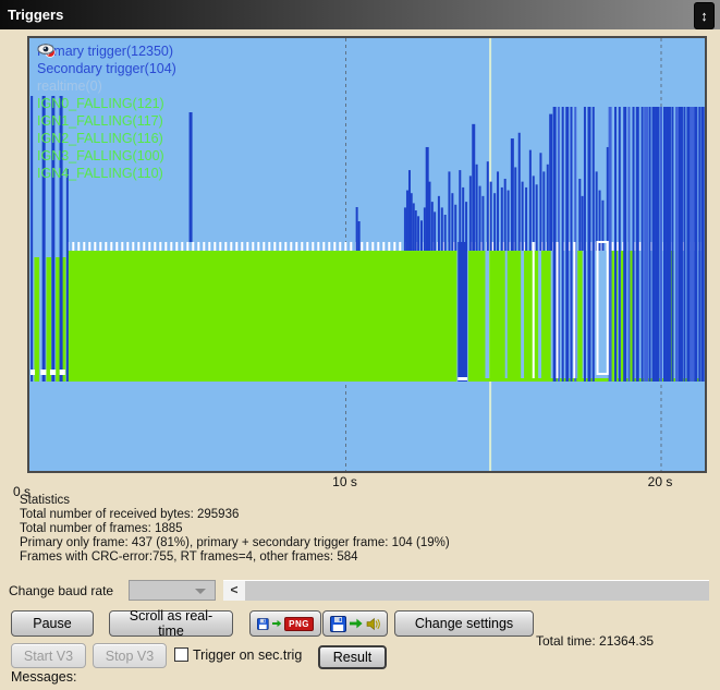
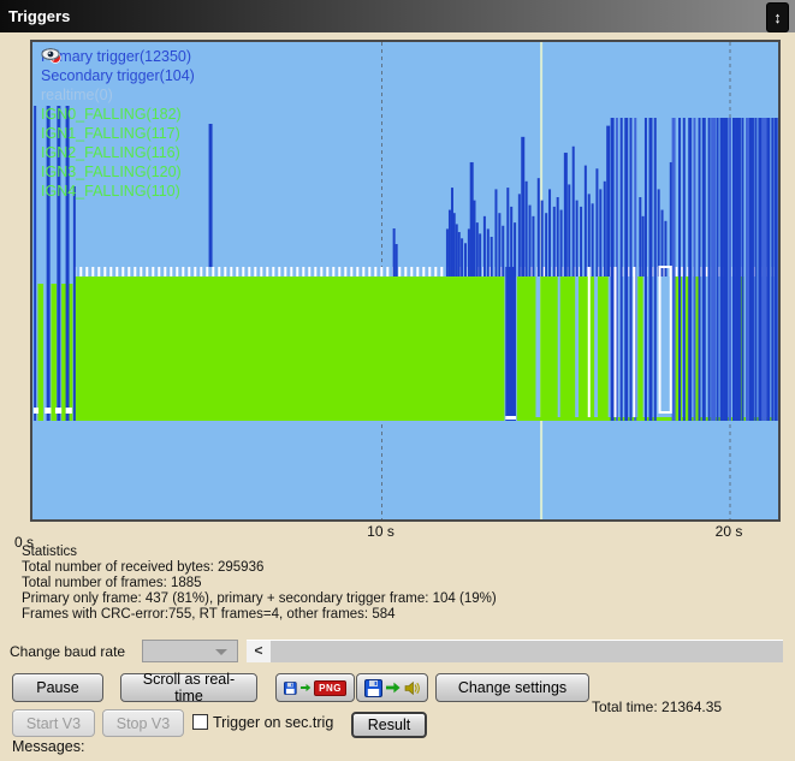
  Triggers
  ↕
  mary trigger(12350)
  Secondary trigger(104)
  realtime(0)
- IGN0_FALLING(121)
+ IGN0_FALLING(182)
  IGN1_FALLING(117)
  IGN2_FALLING(116)
- IGN3_FALLING(100)
+ IGN3_FALLING(120)
  IGN4_FALLING(110)
  0 s
  10 s
  20 s
  Statistics
  Total number of received bytes: 295936
  Total number of frames: 1885
  Primary only frame: 437 (81%), primary + secondary trigger frame: 104 (19%)
  Frames with CRC-error:755, RT frames=4, other frames: 584
  Change baud rate
  <
  Pause
  Scroll as real-time
  PNG
  Change settings
  Total time: 21364.35
  Start V3
  Stop V3
  Trigger on sec.trig
  Result
  Messages:
